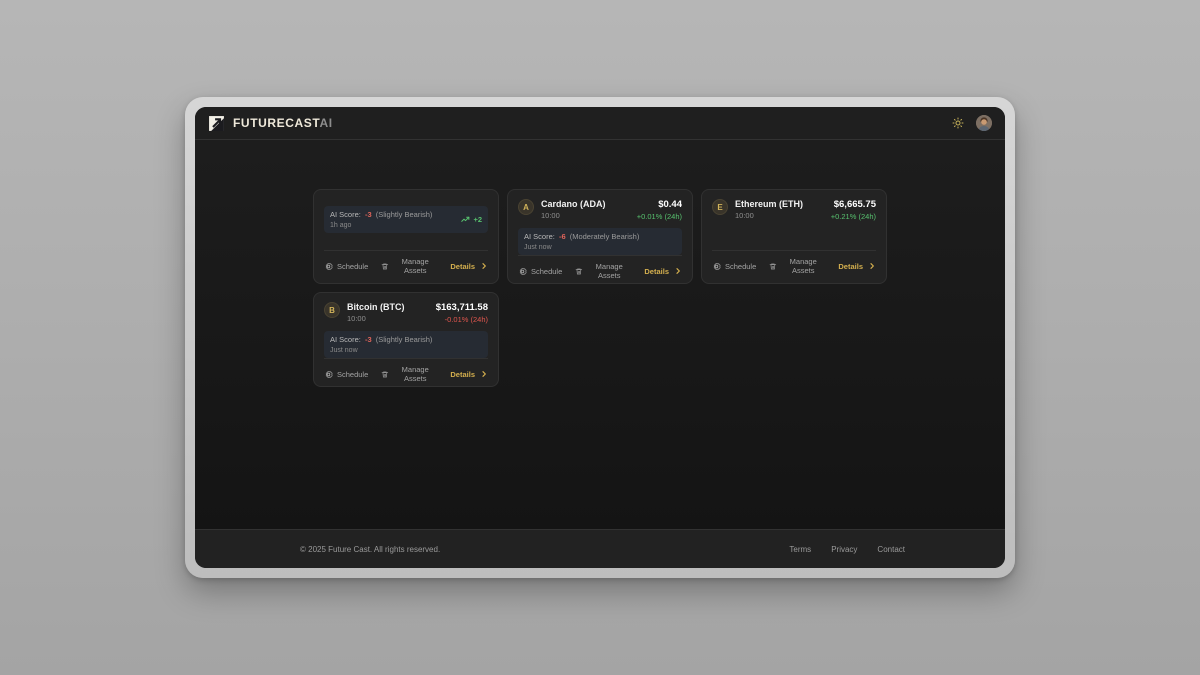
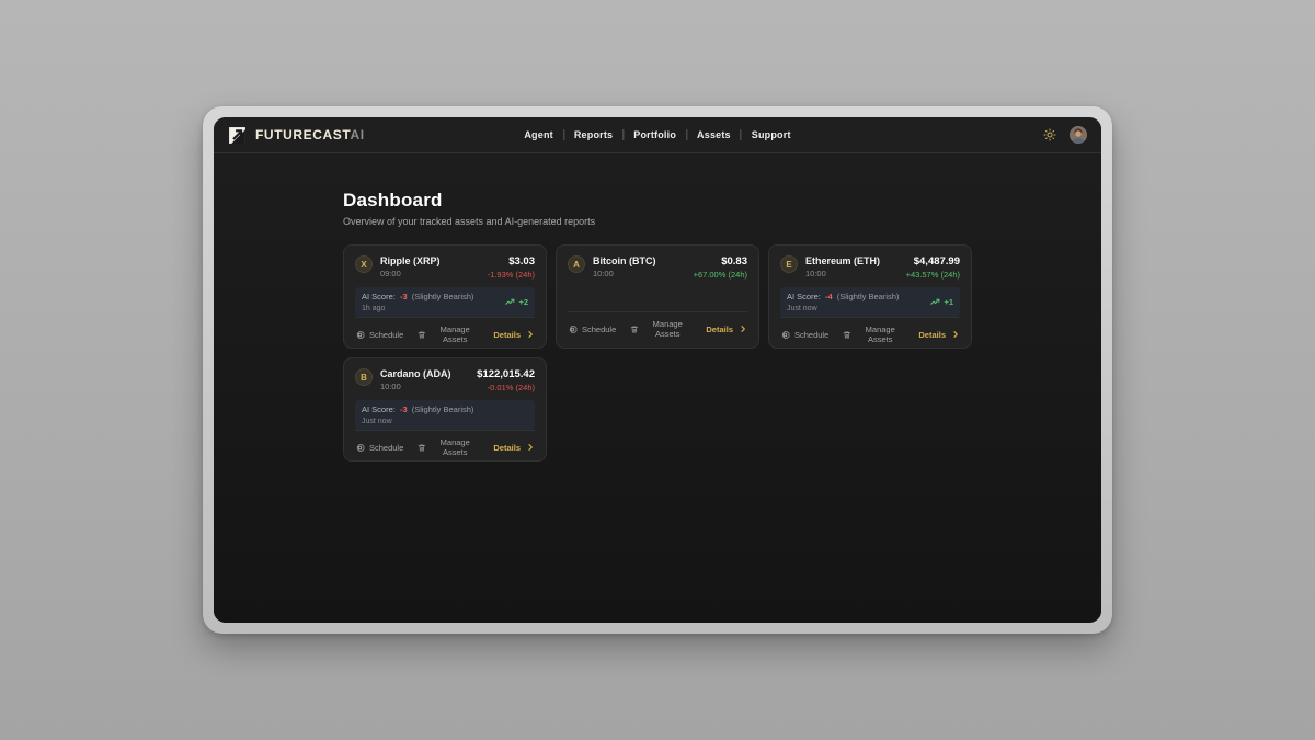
  FUTURECASTAI
+ Agent
+ Reports
+ Portfolio
+ Assets
+ Support
+ Dashboard
+ Overview of your tracked assets and AI-generated reports
+ X
+ Ripple (XRP)
+ 09:00
+ $3.03
+ -1.93% (24h)
  AI Score: -3 (Slightly Bearish)
  +2
  Schedule
  Manage Assets
  Details
  A
- Cardano (ADA)
+ Bitcoin (BTC)
  10:00
- $0.44
+ $0.83
- +0.01% (24h)
+ +67.00% (24h)
- AI Score: -6 (Moderately Bearish)
  Schedule
  Manage Assets
  Details
  E
  Ethereum (ETH)
  10:00
- $6,665.75
+ $4,487.99
- +0.21% (24h)
+ +43.57% (24h)
+ AI Score: -4 (Slightly Bearish)
+ +1
  Schedule
  Manage Assets
  Details
  B
- Bitcoin (BTC)
+ Cardano (ADA)
  10:00
- $163,711.58
+ $122,015.42
  -0.01% (24h)
  AI Score: -3 (Slightly Bearish)
  Schedule
  Manage Assets
  Details
- © 2025 Future Cast. All rights reserved.
- Terms
- Privacy
- Contact
